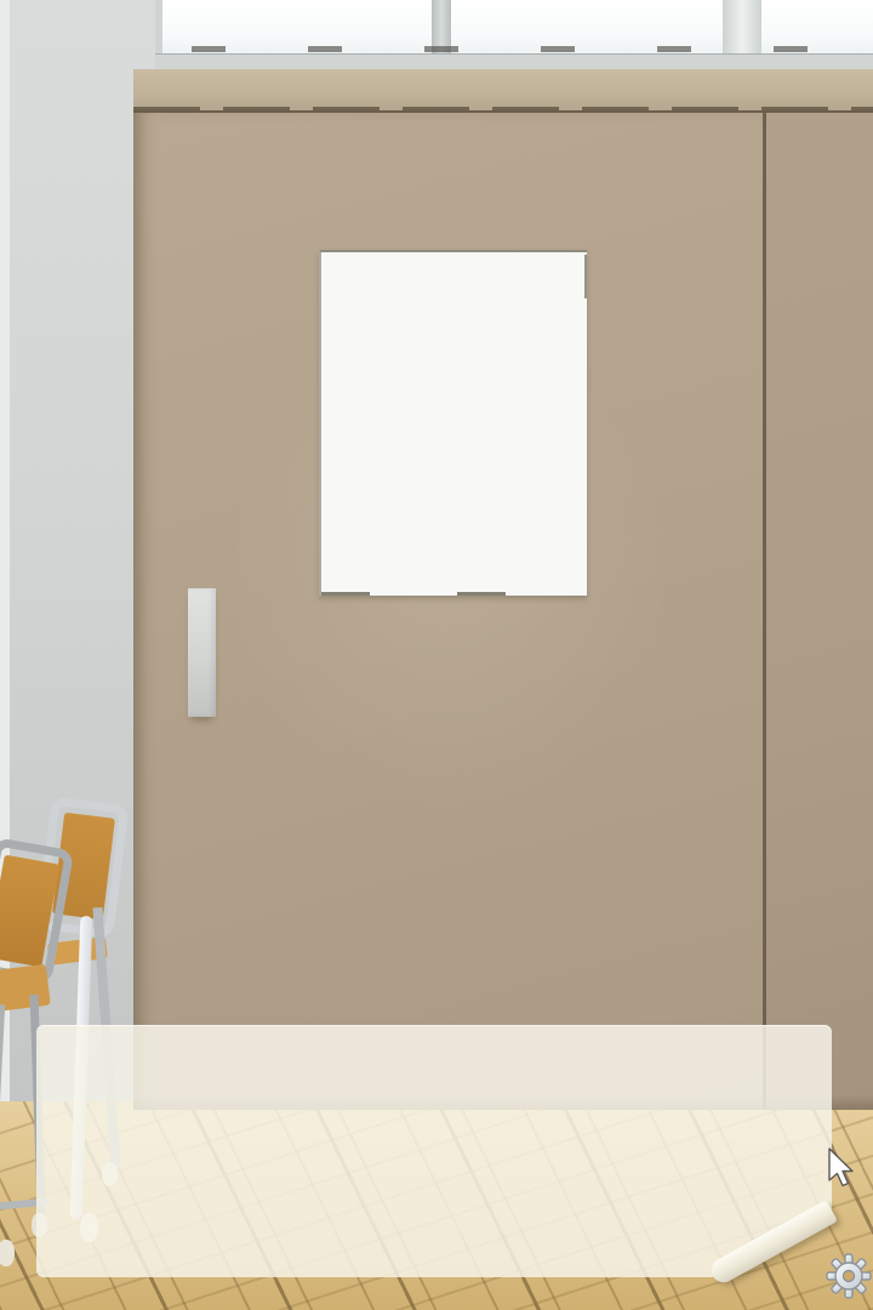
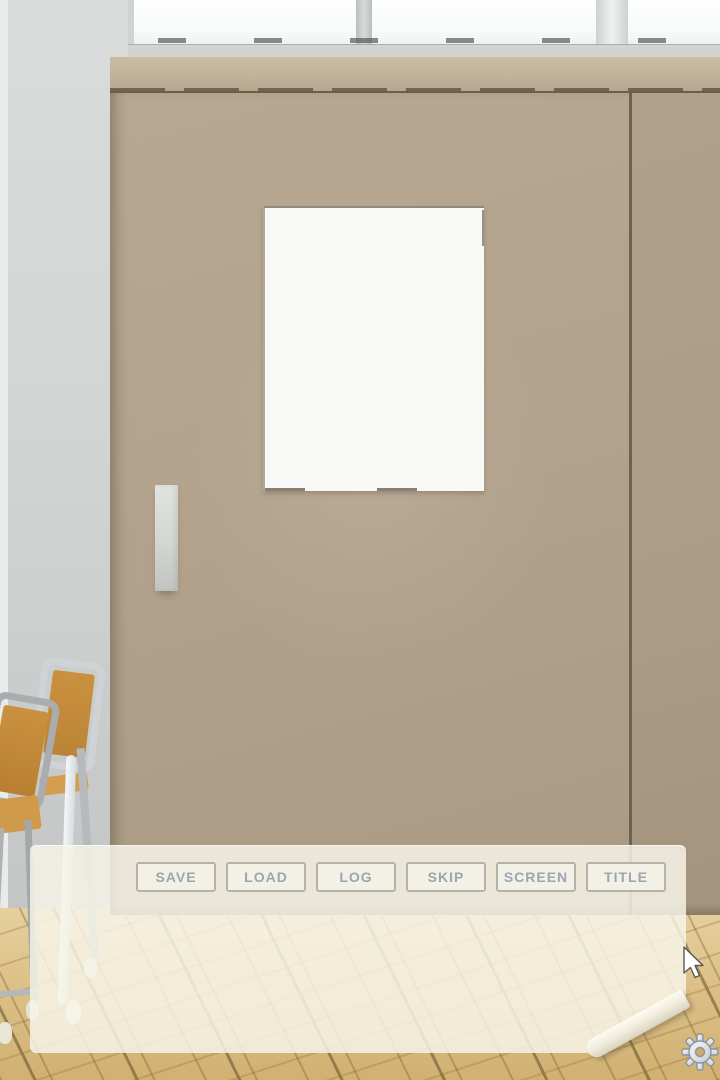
+ SAVE
+ LOAD
+ LOG
+ SKIP
+ SCREEN
+ TITLE
